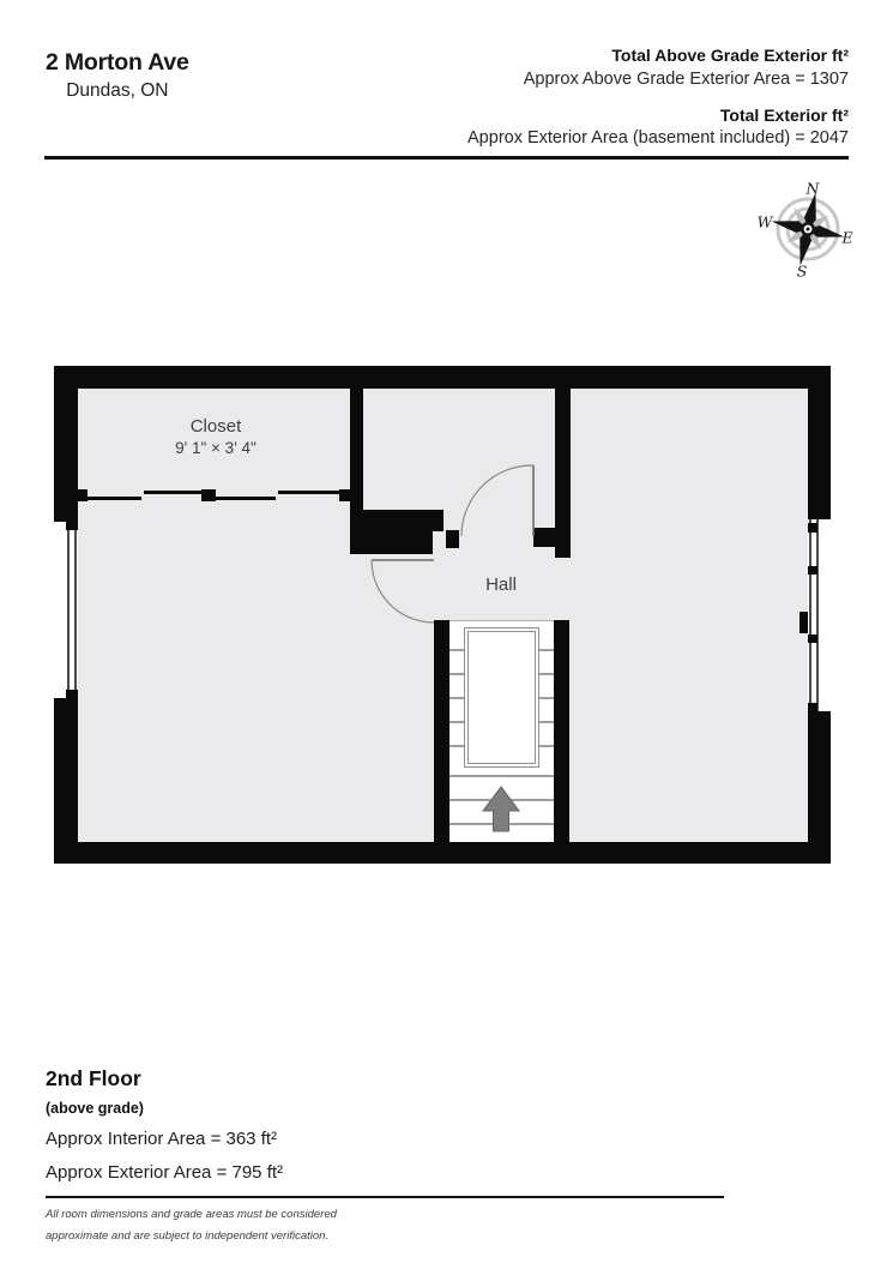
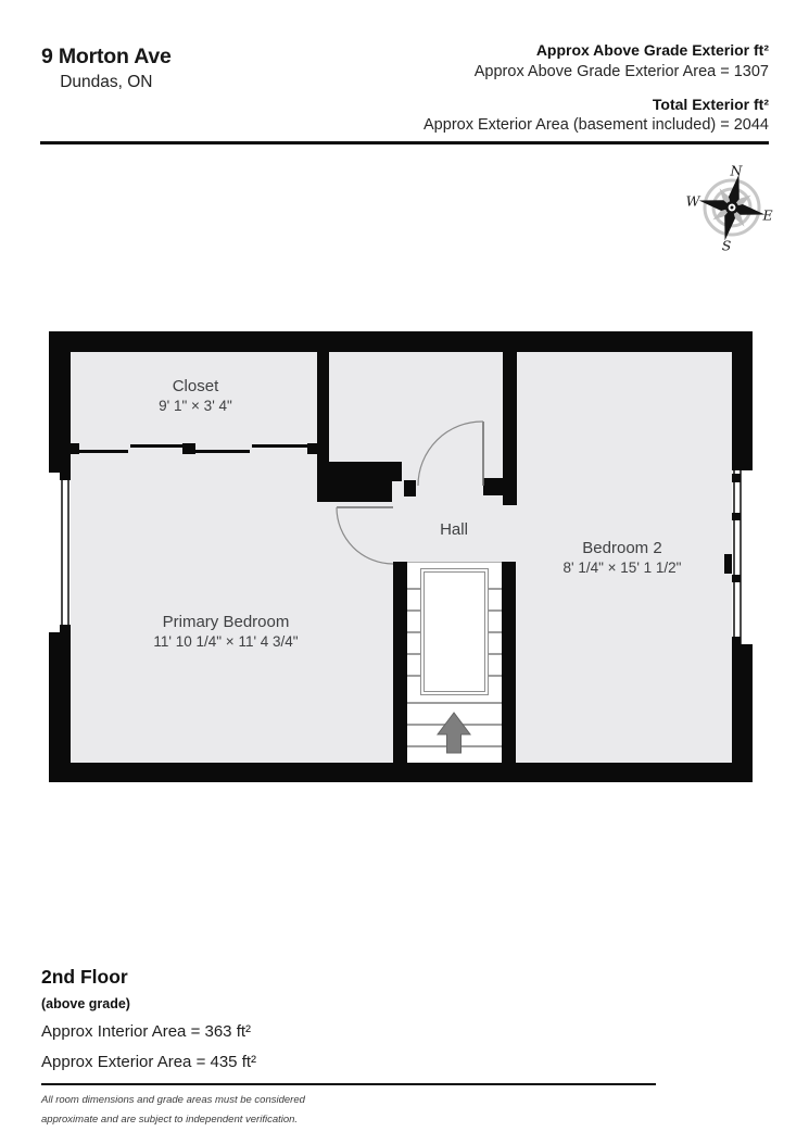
- 2 Morton Ave
+ 9 Morton Ave
  Dundas, ON
- Total Above Grade Exterior ft²
+ Approx Above Grade Exterior ft²
  Approx Above Grade Exterior Area = 1307
  Total Exterior ft²
- Approx Exterior Area (basement included) = 2047
+ Approx Exterior Area (basement included) = 2044
  N
  E
  S
  W
  Closet
  9' 1" × 3' 4"
  Hall
+ Bedroom 2
+ 8' 1/4" × 15' 1 1/2"
+ Primary Bedroom
+ 11' 10 1/4" × 11' 4 3/4"
  2nd Floor
  (above grade)
  Approx Interior Area = 363 ft²
- Approx Exterior Area = 795 ft²
+ Approx Exterior Area = 435 ft²
  All room dimensions and grade areas must be considered
  approximate and are subject to independent verification.
